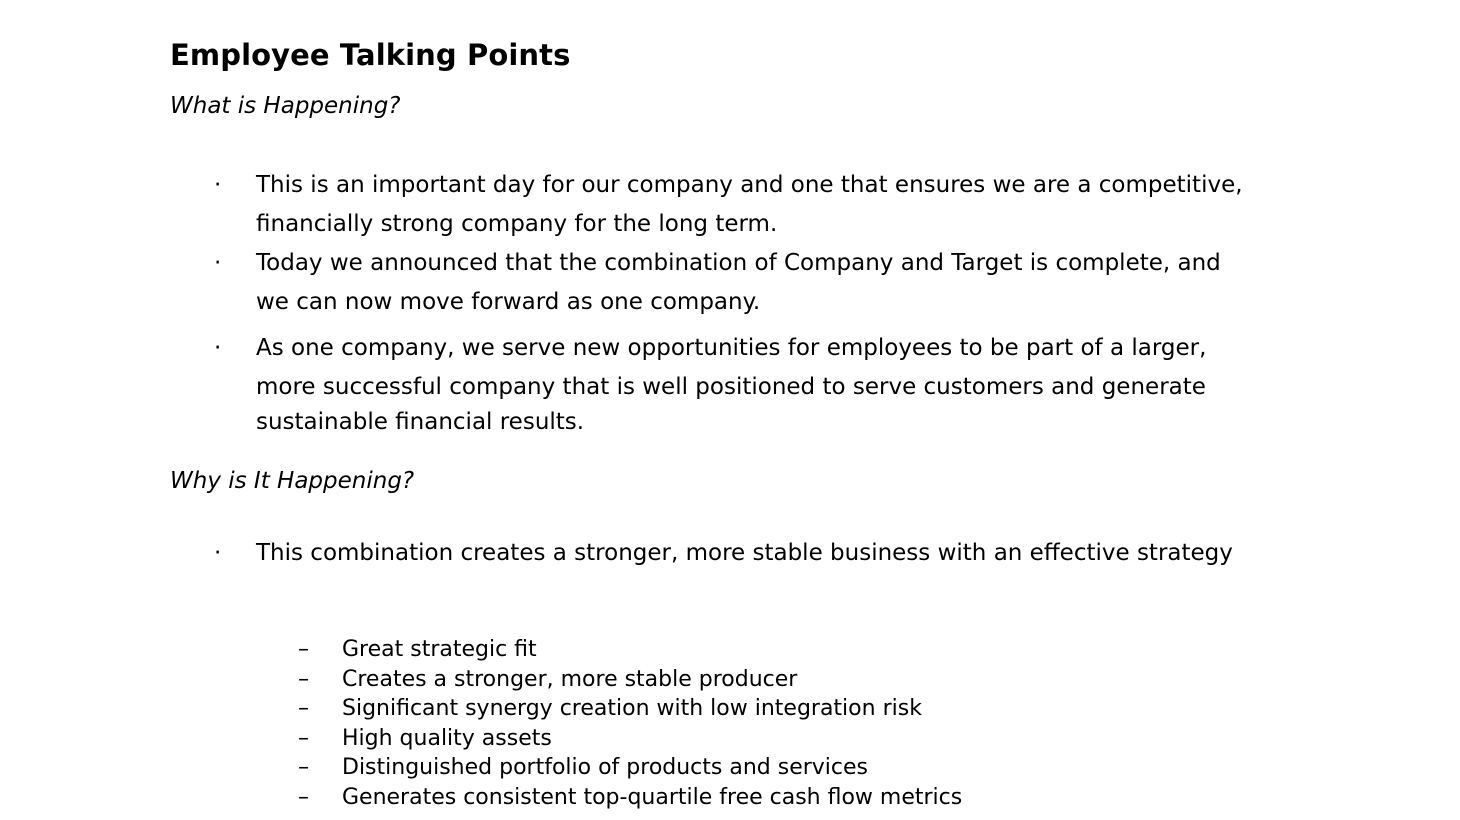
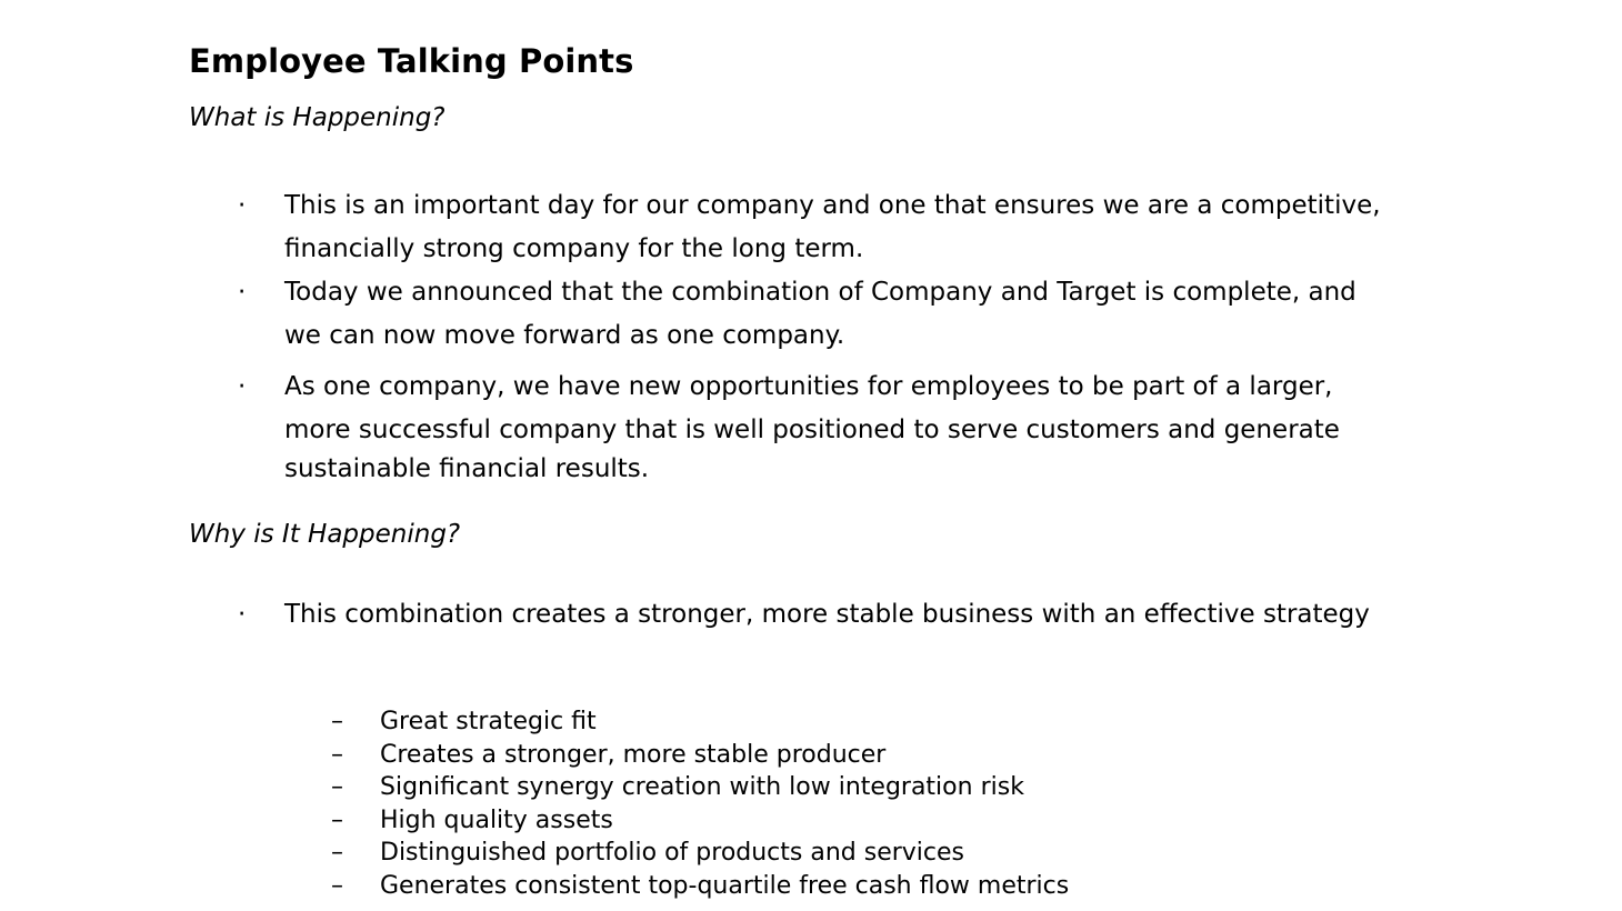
  Employee Talking Points
  What is Happening?
  ·
  This is an important day for our company and one that ensures we are a competitive,
  financially strong company for the long term.
  ·
  Today we announced that the combination of Company and Target is complete, and
  we can now move forward as one company.
  ·
- As one company, we serve new opportunities for employees to be part of a larger,
+ As one company, we have new opportunities for employees to be part of a larger,
  more successful company that is well positioned to serve customers and generate
  sustainable financial results.
  Why is It Happening?
  ·
  This combination creates a stronger, more stable business with an effective strategy
  –
  Great strategic fit
  –
  Creates a stronger, more stable producer
  –
  Significant synergy creation with low integration risk
  –
  High quality assets
  –
  Distinguished portfolio of products and services
  –
  Generates consistent top-quartile free cash flow metrics
